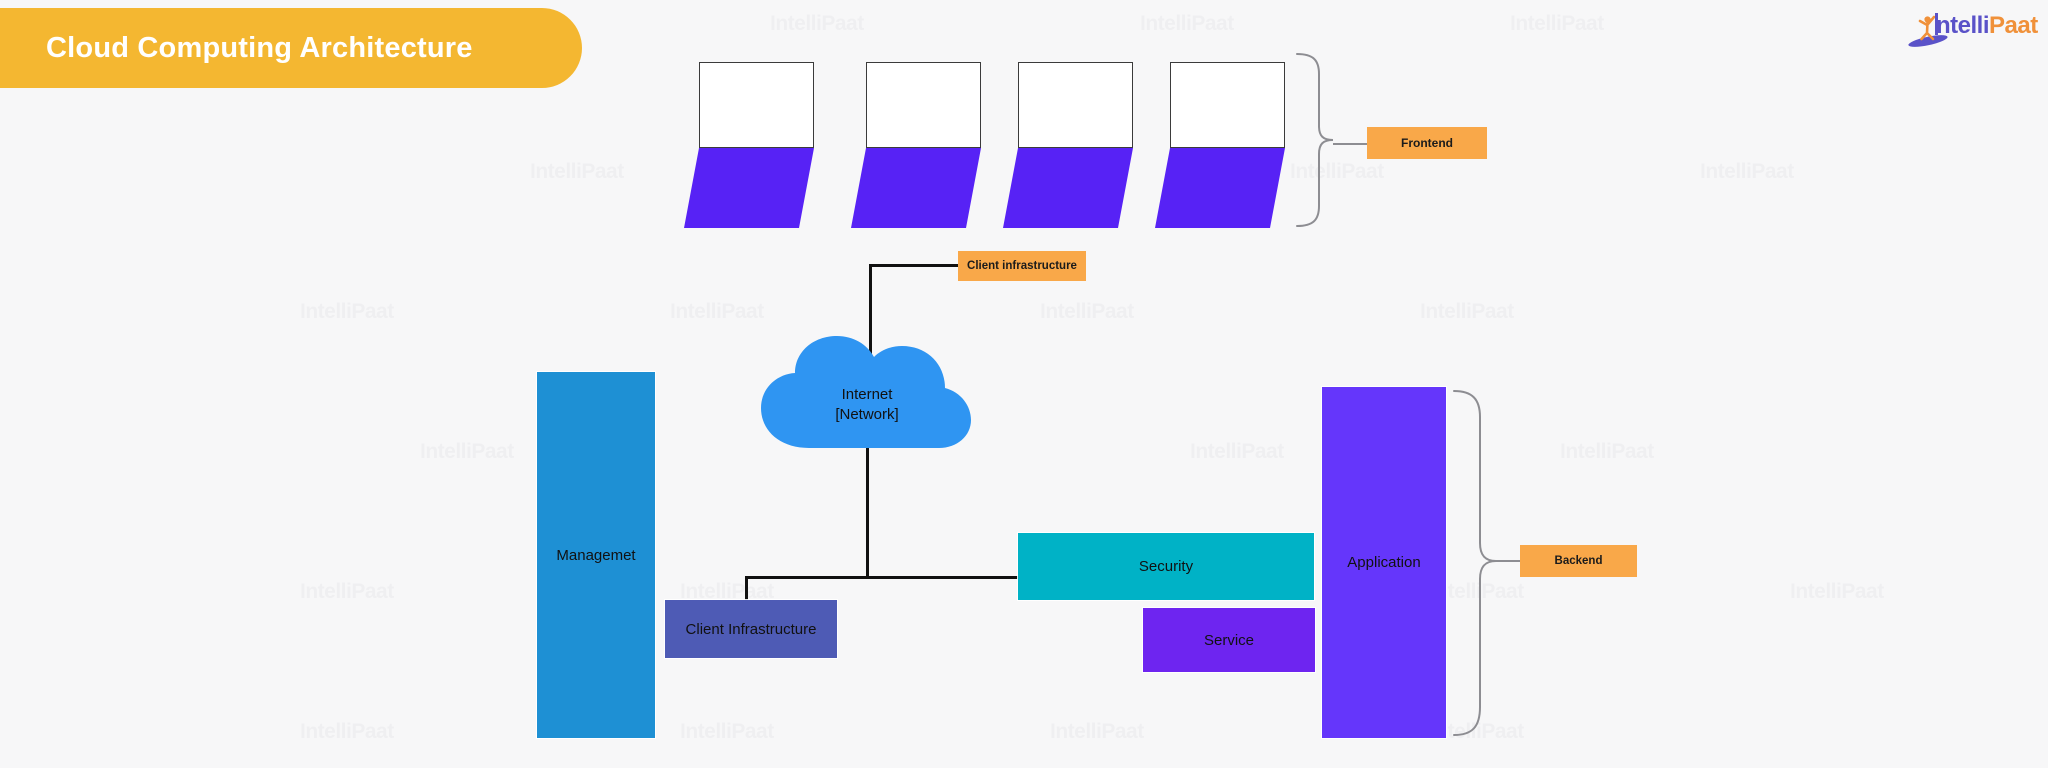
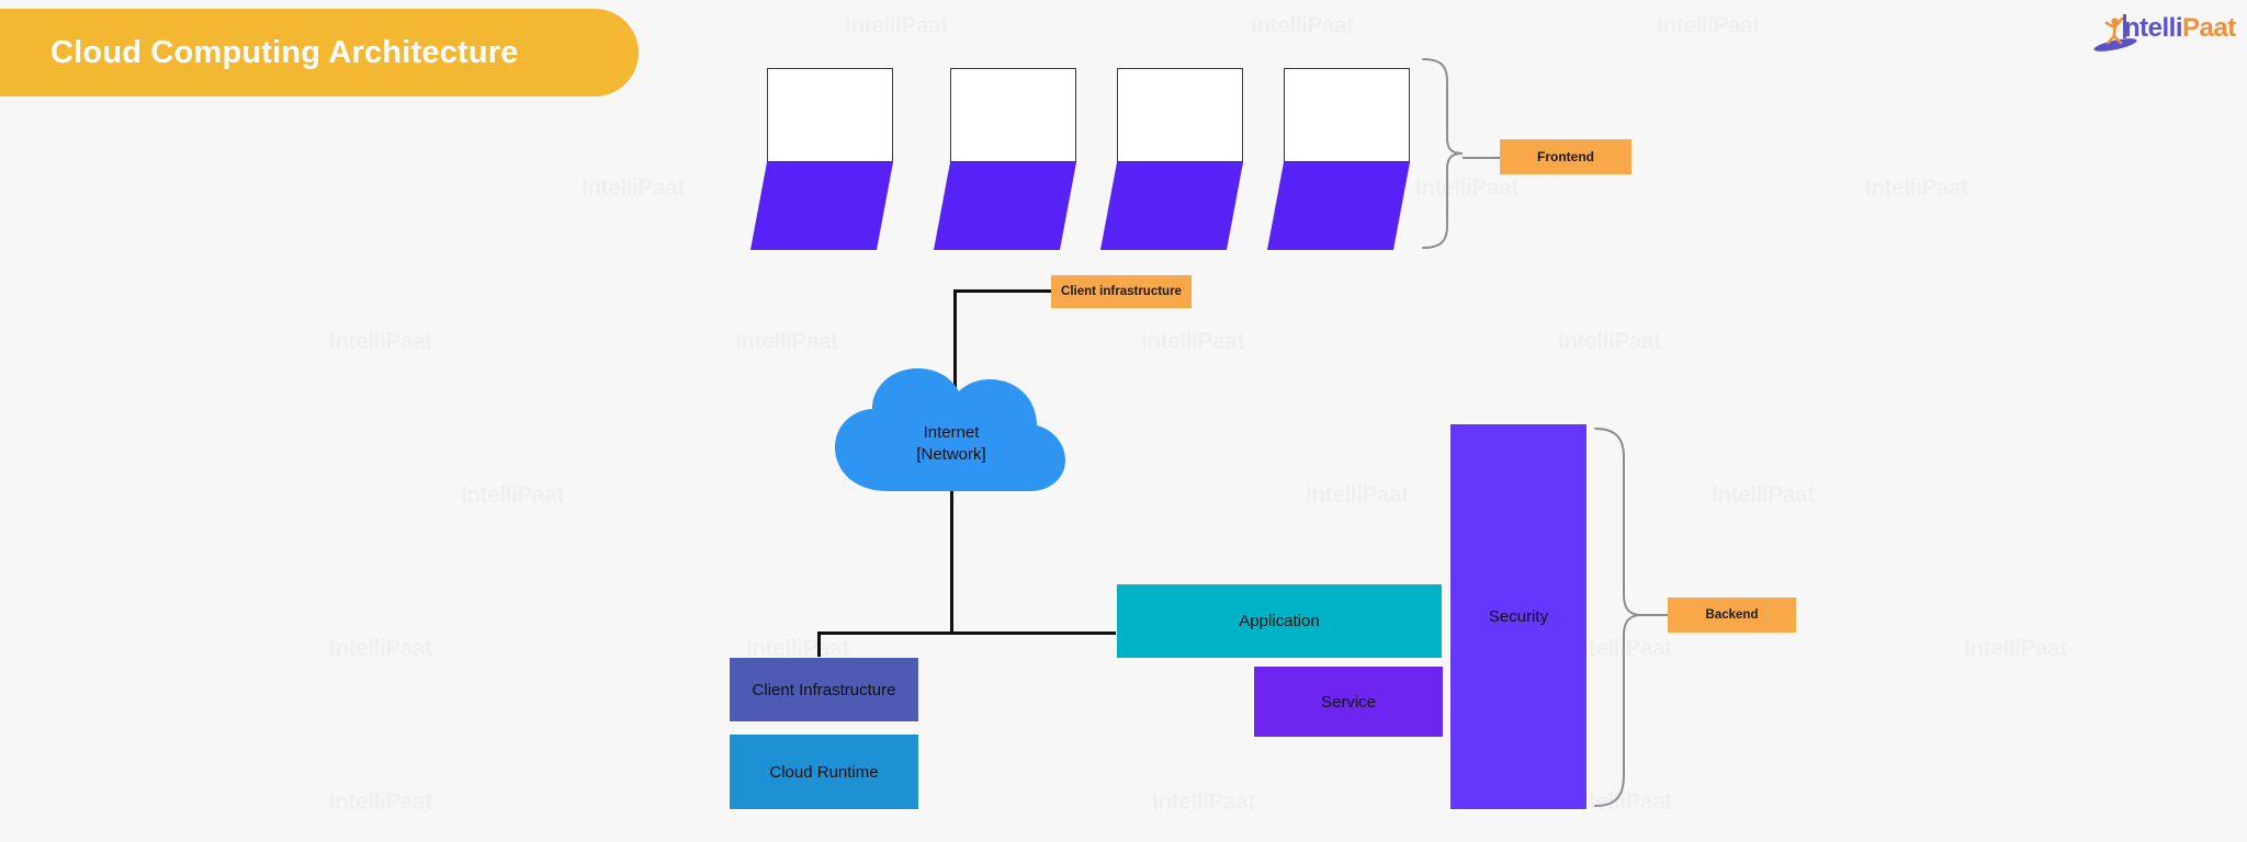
  IntlliPaat
  IntelliPaat
  telliPaat
  teliPaat
  Cloud Computing Architecture
  ntelliPaat
  Frontend
  Client infrastructure
  Internet
  [Network]
- Managemet
  Client Infrastructure
+ Cloud Runtime
- Security
+ Application
  Service
- Application
+ Security
  Backend
